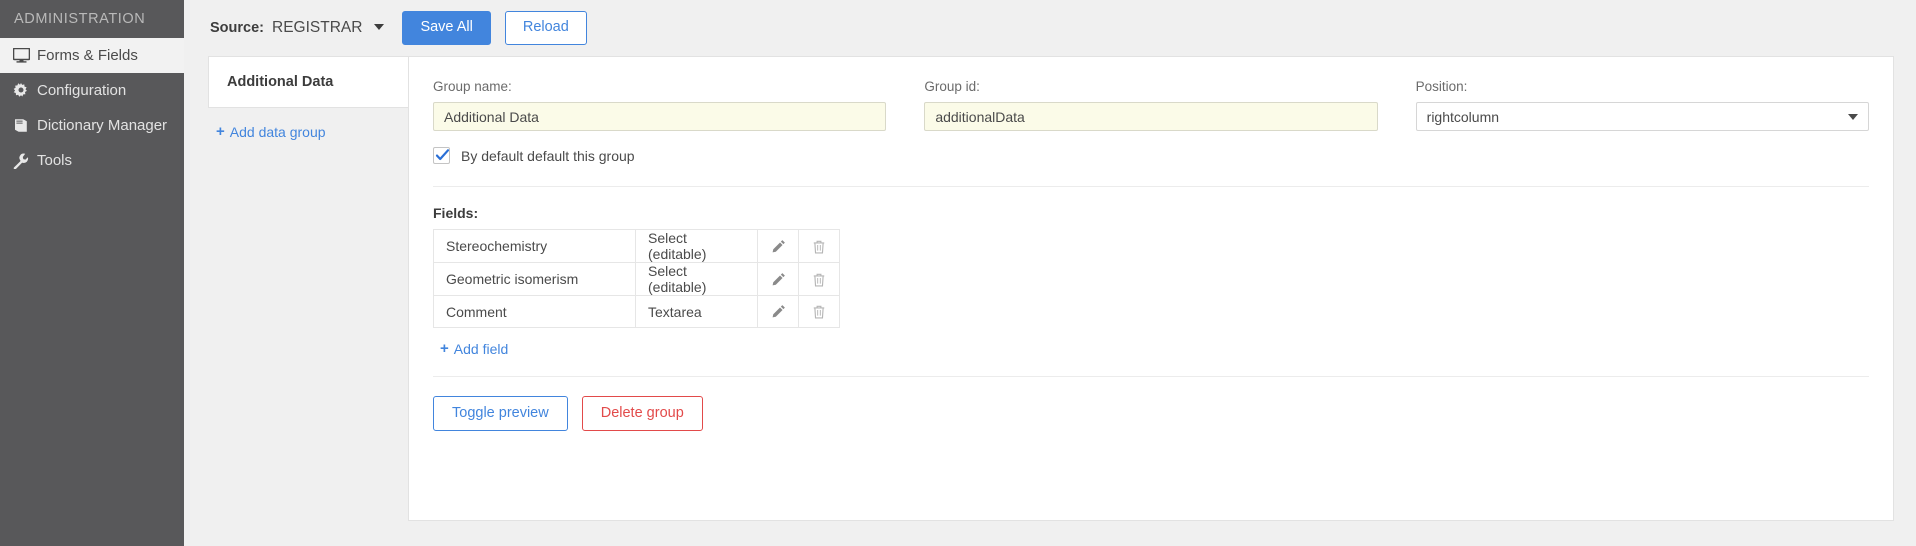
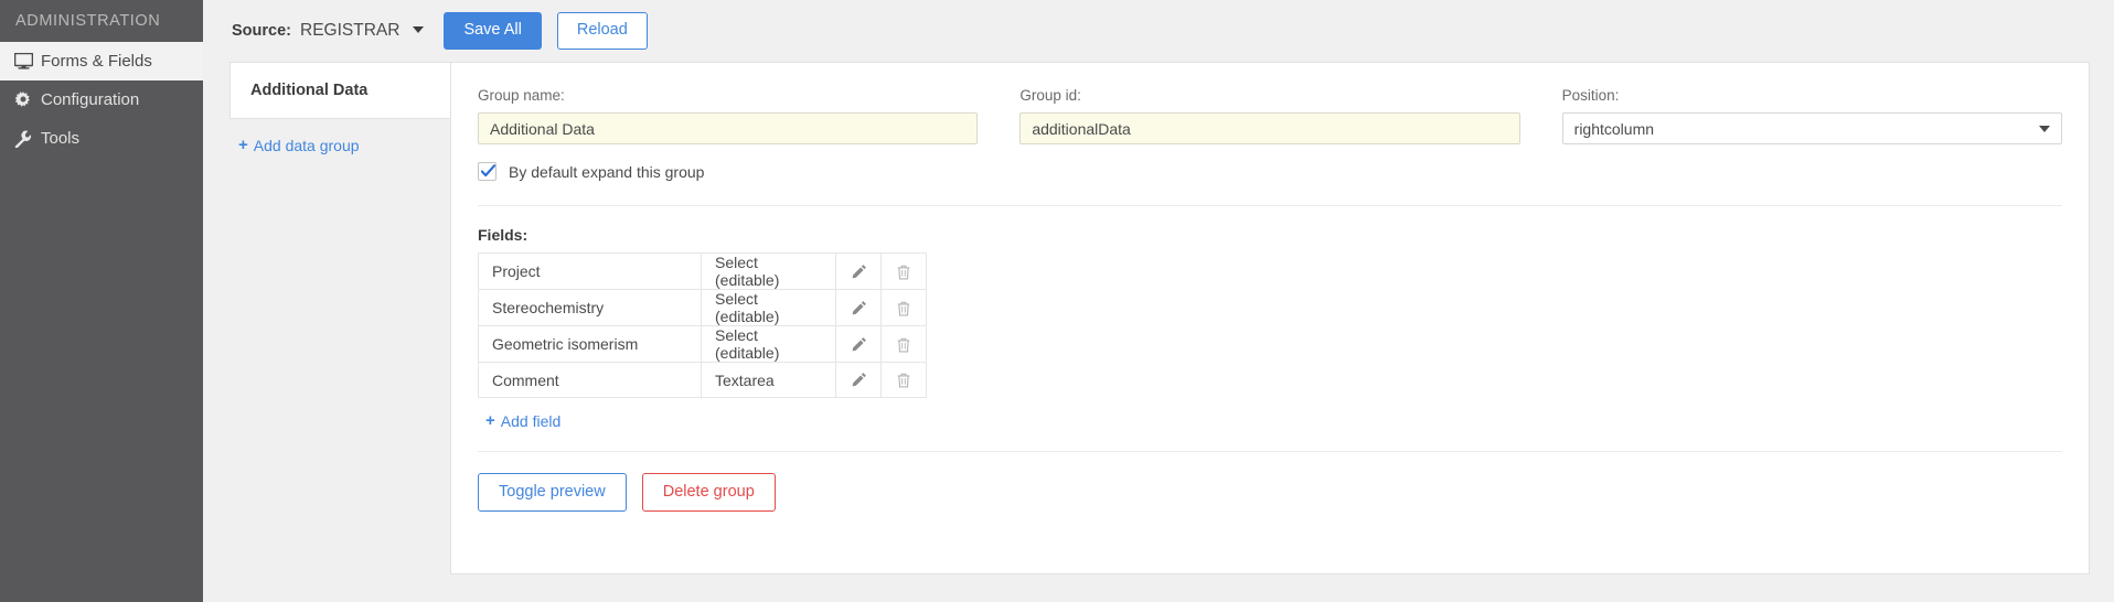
  ADMINISTRATION
  Forms & Fields
  Configuration
- Dictionary Manager
  Tools
  Source:
  REGISTRAR
  Save All
  Reload
  Additional Data
  +
  Add data group
  Group name:
  Additional Data
  Group id:
  additionalData
  Position:
  rightcolumn
- By default default this group
+ By default expand this group
  Fields:
+ Project	Select (editable)
  Stereochemistry	Select (editable)
  Geometric isomerism	Select (editable)
  Comment	Textarea
  +
  Add field
  Toggle preview
  Delete group
